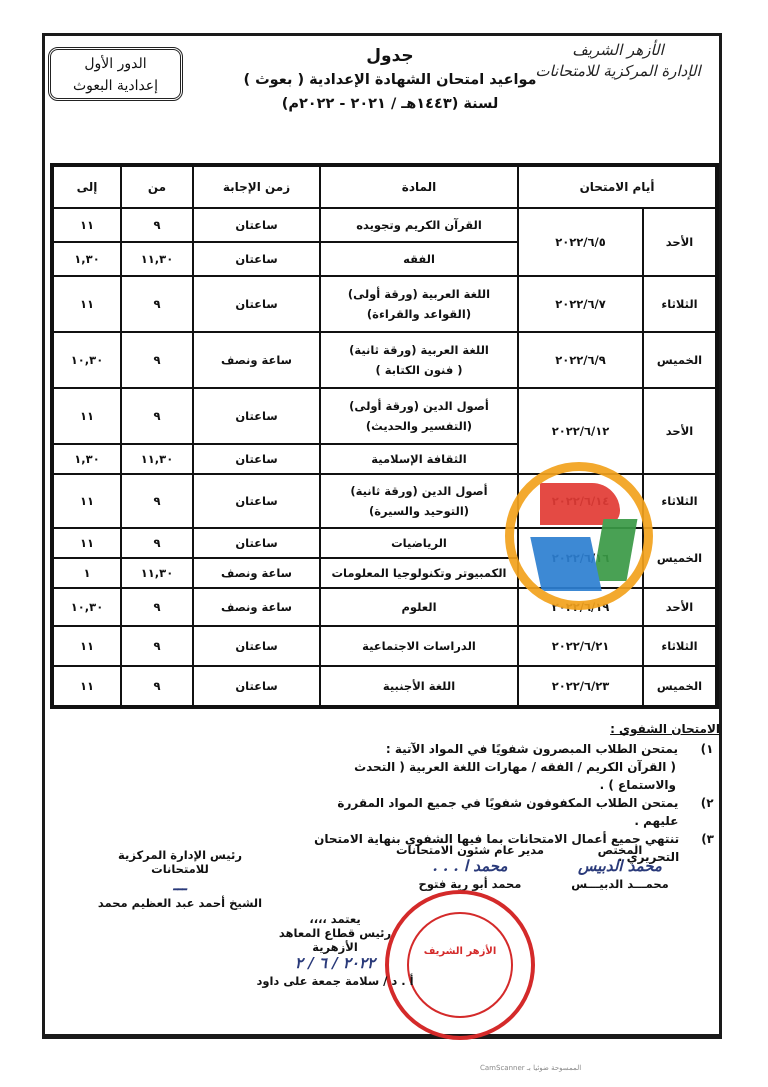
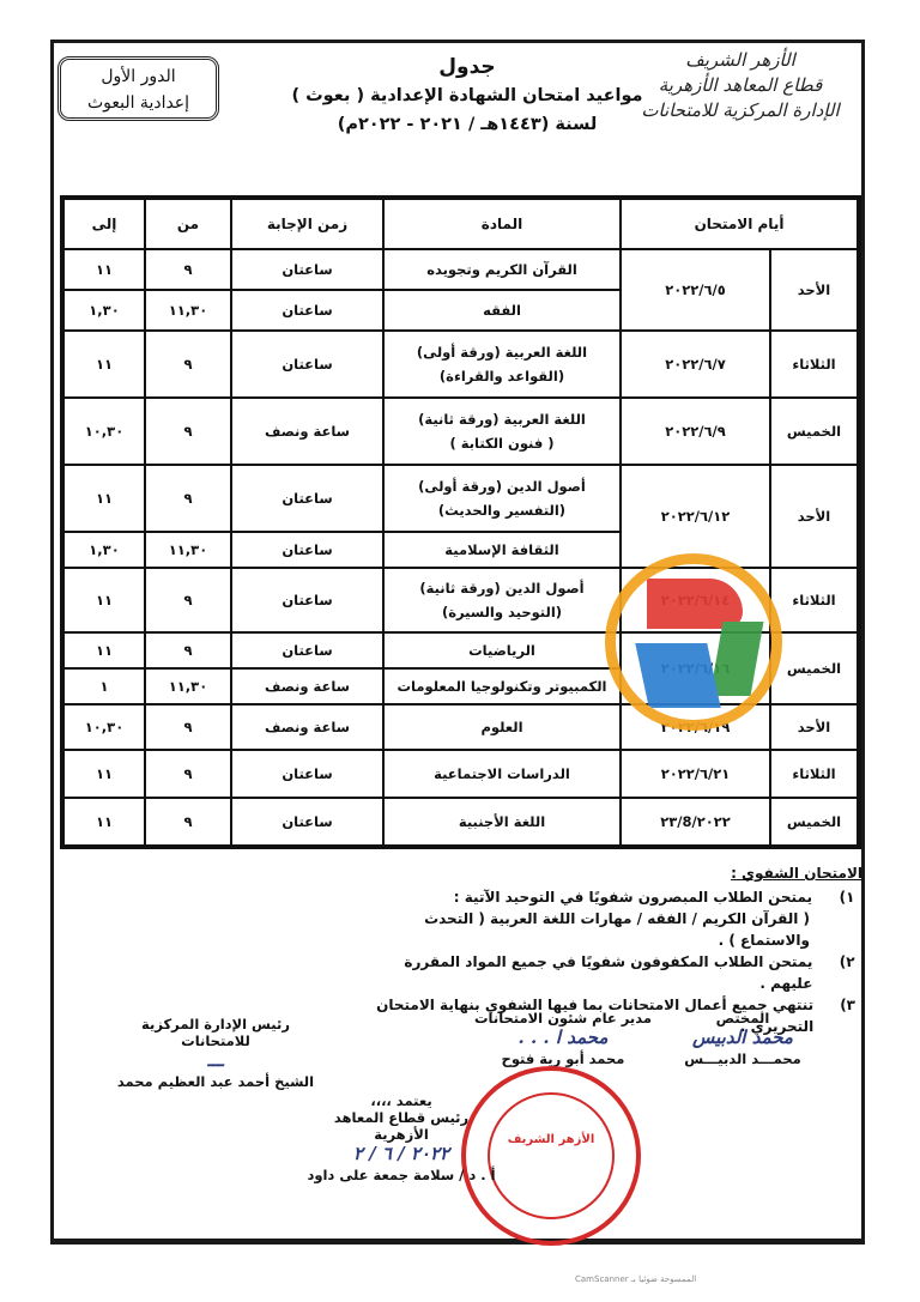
  الأزهر الشريف
+ قطاع المعاهد الأزهرية
  الإدارة المركزية للامتحانات
  جدول
  مواعيد امتحان الشهادة الإعدادية ( بعوث )
  لسنة (١٤٤٣هـ / ٢٠٢١ - ٢٠٢٢م)
  الدور الأول
  إعدادية البعوث
  أيام الامتحان	المادة	زمن الإجابة	من	إلى
  الأحد	٢٠٢٢/٦/٥	القرآن الكريم وتجويده	ساعتان	٩	١١
  الفقه	ساعتان	١١,٣٠	١,٣٠
  الثلاثاء	٢٠٢٢/٦/٧	اللغة العربية (ورقة أولى) (القواعد والقراءة)	ساعتان	٩	١١
  الخميس	٢٠٢٢/٦/٩	اللغة العربية (ورقة ثانية) ( فنون الكتابة )	ساعة ونصف	٩	١٠,٣٠
  الأحد	٢٠٢٢/٦/١٢	أصول الدين (ورقة أولى) (التفسير والحديث)	ساعتان	٩	١١
  الثقافة الإسلامية	ساعتان	١١,٣٠	١,٣٠
  الثلاثاء		أصول الدين (ورقة ثانية) (التوحيد والسيرة)	ساعتان	٩	١١
  الخميس		الرياضيات	ساعتان	٩	١١
  الكمبيوتر وتكنولوجيا المعلومات	ساعة ونصف	١١,٣٠	١
  الأحد	٢٠٢٢/٦/١٩	العلوم	ساعة ونصف	٩	١٠,٣٠
  الثلاثاء	٢٠٢٢/٦/٢١	الدراسات الاجتماعية	ساعتان	٩	١١
- الخميس	٢٠٢٢/٦/٢٣	اللغة الأجنبية	ساعتان	٩	١١
+ الخميس	٢٠٢٢/8/٢٣	اللغة الأجنبية	ساعتان	٩	١١
  الامتحان الشفوي :
  ١)
- يمتحن الطلاب المبصرون شفويًا في المواد الآتية :
+ يمتحن الطلاب المبصرون شفويًا في التوحيد الآتية :
  ( القرآن الكريم / الفقه / مهارات اللغة العربية ( التحدث والاستماع ) .
  ٢)
  يمتحن الطلاب المكفوفون شفويًا في جميع المواد المقررة عليهم .
  ٣)
  تنتهي جميع أعمال الامتحانات بما فيها الشفوي بنهاية الامتحان التحريري .
  المختص
  محمد الدبيس
  محمـــد الدبيـــس
  مدير عام شئون الامتحانات
  محمد ا . . .
  محمد أبو رية فتوح
  رئيس الإدارة المركزية للامتحانات
  ـــ
  الشيخ أحمد عبد العظيم محمد
  الأزهر الشريف
  يعتمد ،،،،
  رئيس قطاع المعاهد الأزهرية
  ٢٠٢٢ / ٦ / ٢
  أ . د / سلامة جمعة على داود
  الممسوحة ضوئيا بـ CamScanner
